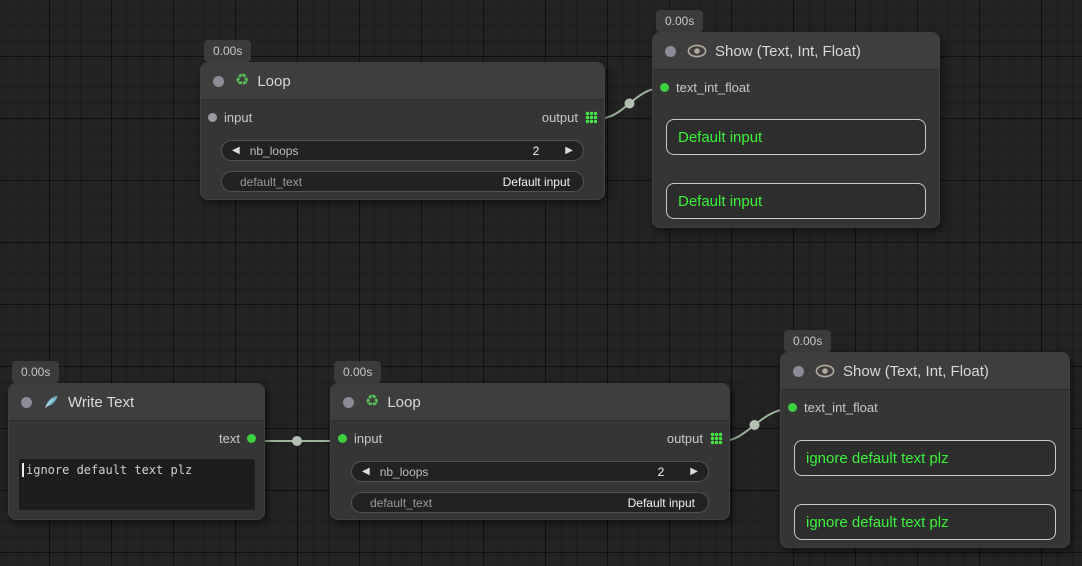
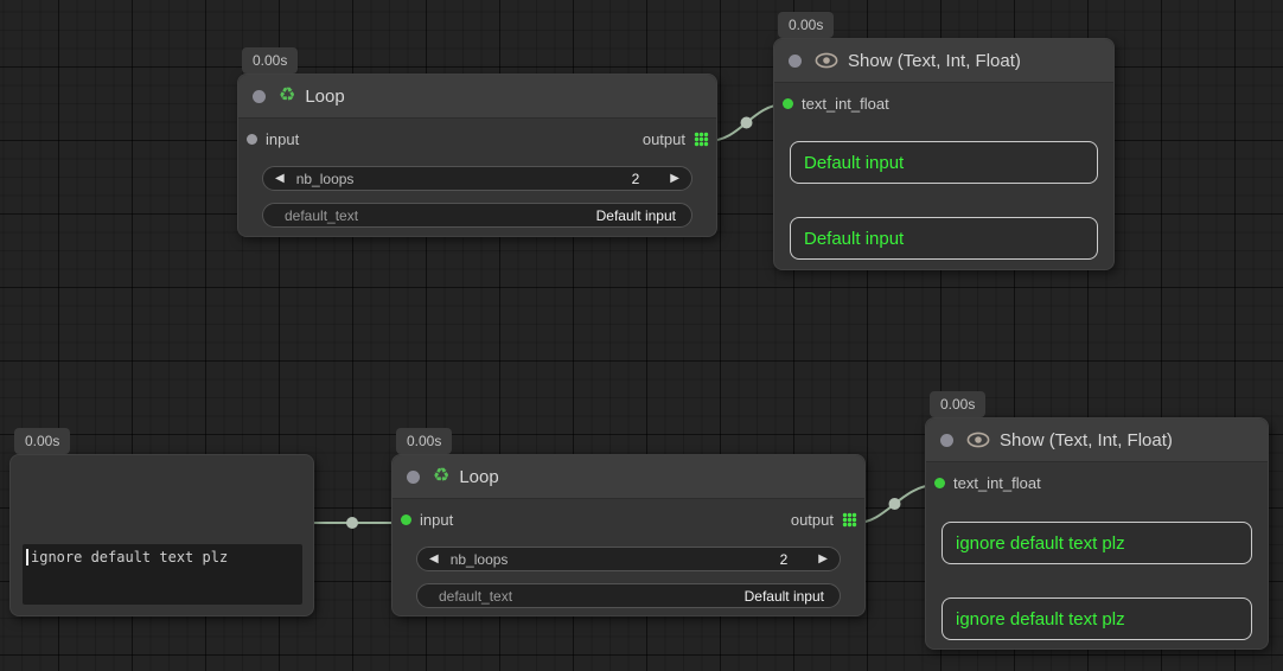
  0.00s
  ♻
  Loop
  input
  output
  ◀
  nb_loops
  2
  ▶
  default_text
  Default input
  0.00s
  Show (Text, Int, Float)
  text_int_float
  Default input
  Default input
  0.00s
- Write Text
- text
  ignore default text plz
  0.00s
  ♻
  Loop
  input
  output
  ◀
  nb_loops
  2
  ▶
  default_text
  Default input
  0.00s
  Show (Text, Int, Float)
  text_int_float
  ignore default text plz
  ignore default text plz
